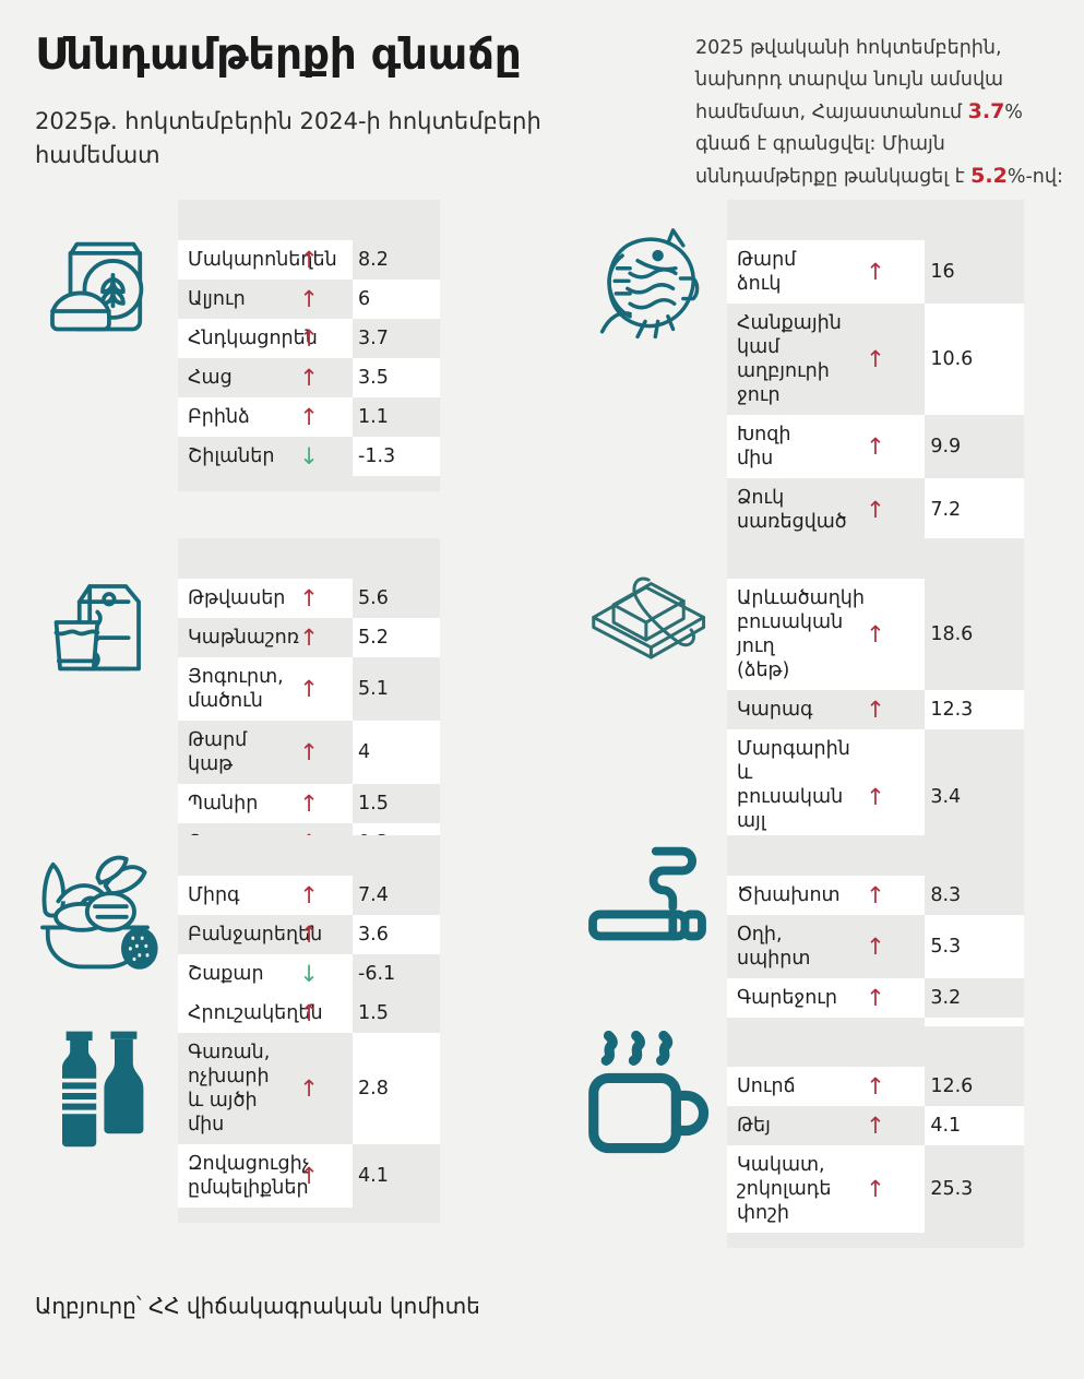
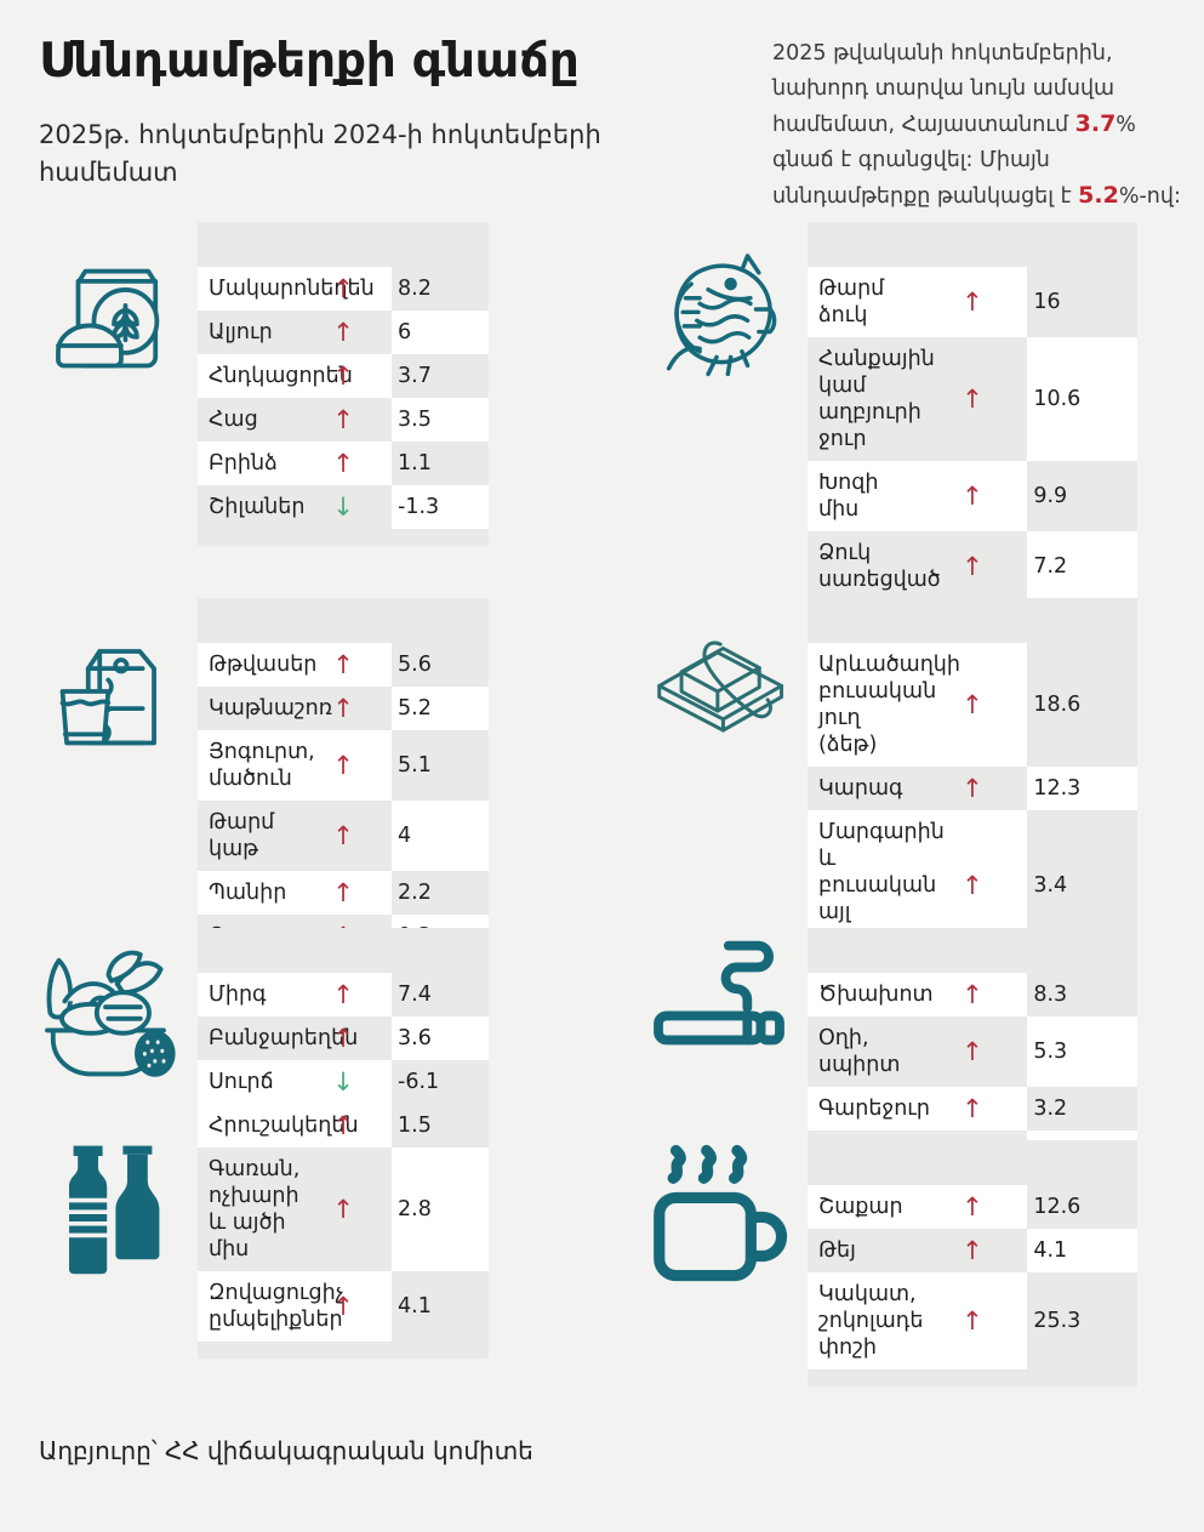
  Սննդամթերքի գնաճը
  2025թ. հոկտեմբերին 2024-ի հոկտեմբերի համեմատ
  2025 թվականի հոկտեմբերին, նախորդ տարվա նույն ամսվա համեմատ, Հայաստանում 3.7% գնաճ է գրանցվել: Միայն սննդամթերքը թանկացել է 5.2%-ով:
  Մակարոնեեն	↑	8.2
  Ալյուր	↑	6
  Հնդկացոր	↑	3.7
  Հաց	↑	3.5
  Բրինձ	↑	1.1
  Շիլաներ	↓	-1.3
  Թթվասեր	↑	5.6
  Կաթնաշոռ	↑	5.2
  Յոգուրտ, մածուն	↑	5.1
  Թարմ կաթ	↑	4
- Պանիր	↑	1.5
+ Պանիր	↑	2.2
  Միրգ	↑	7.4
  Բանջարեղ	↑	3.6
- Շաքար	↓	-6.1
+ Սուրճ	↓	-6.1
  Հրուշակեղ	↑	1.5
  Գառան, ոչխարի և այծի միս	↑	2.8
  Զովացուցի ըմպելիքնե	↑	4.1
  Թարմ ձուկ	↑	16
  Հանքային կամ աղբյուրի ջուր	↑	10.6
  Խոզի միս	↑	9.9
  Ձուկ սառեցված	↑	7.2
  Արևածաղկի բուսական յուղ (ձեթ)	↑	18.6
  Կարագ	↑	12.3
  Մարգարին և բուսական այլ	↑	3.4
  Ծխախոտ	↑	8.3
  Օղի, սպիրտ	↑	5.3
  Գարեջուր	↑	3.2
- Սուրճ	↑	12.6
+ Շաքար	↑	12.6
  Թեյ	↑	4.1
  Կակատ, շոկոլադե փոշի	↑	25.3
  Աղբյուրը՝ ՀՀ վիճակագրական կոմիտե
